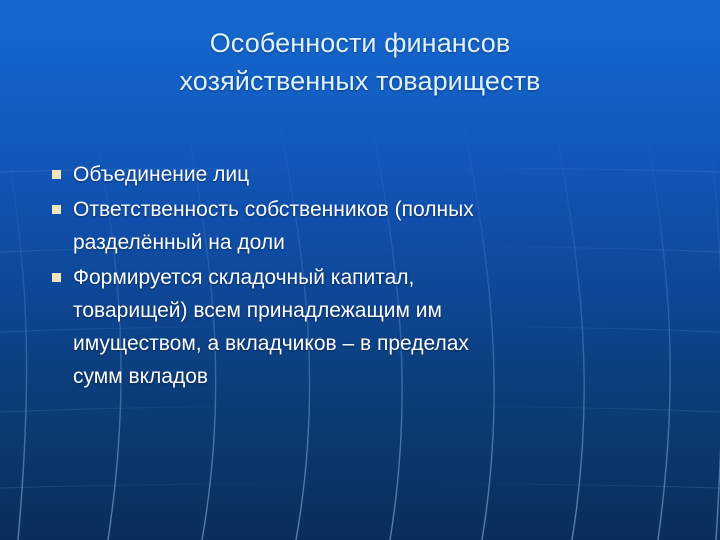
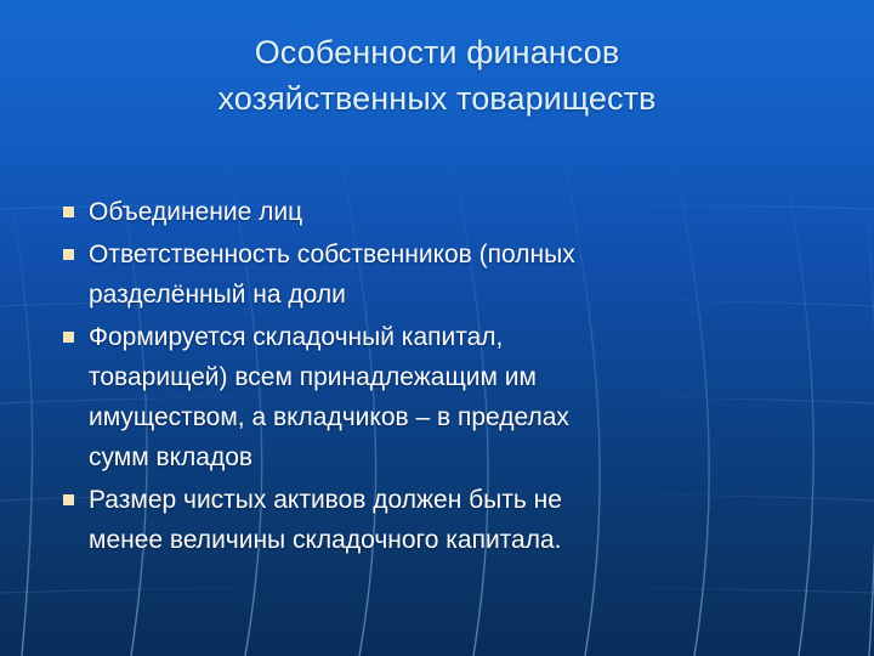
  Особенности финансов
  хозяйственных товариществ
  Объединение лиц
  Ответственность собственников (полных
  разделённый на доли
  Формируется складочный капитал,
  товарищей) всем принадлежащим им
  имуществом, а вкладчиков – в пределах
  сумм вкладов
+ Размер чистых активов должен быть не
+ менее величины складочного капитала.
